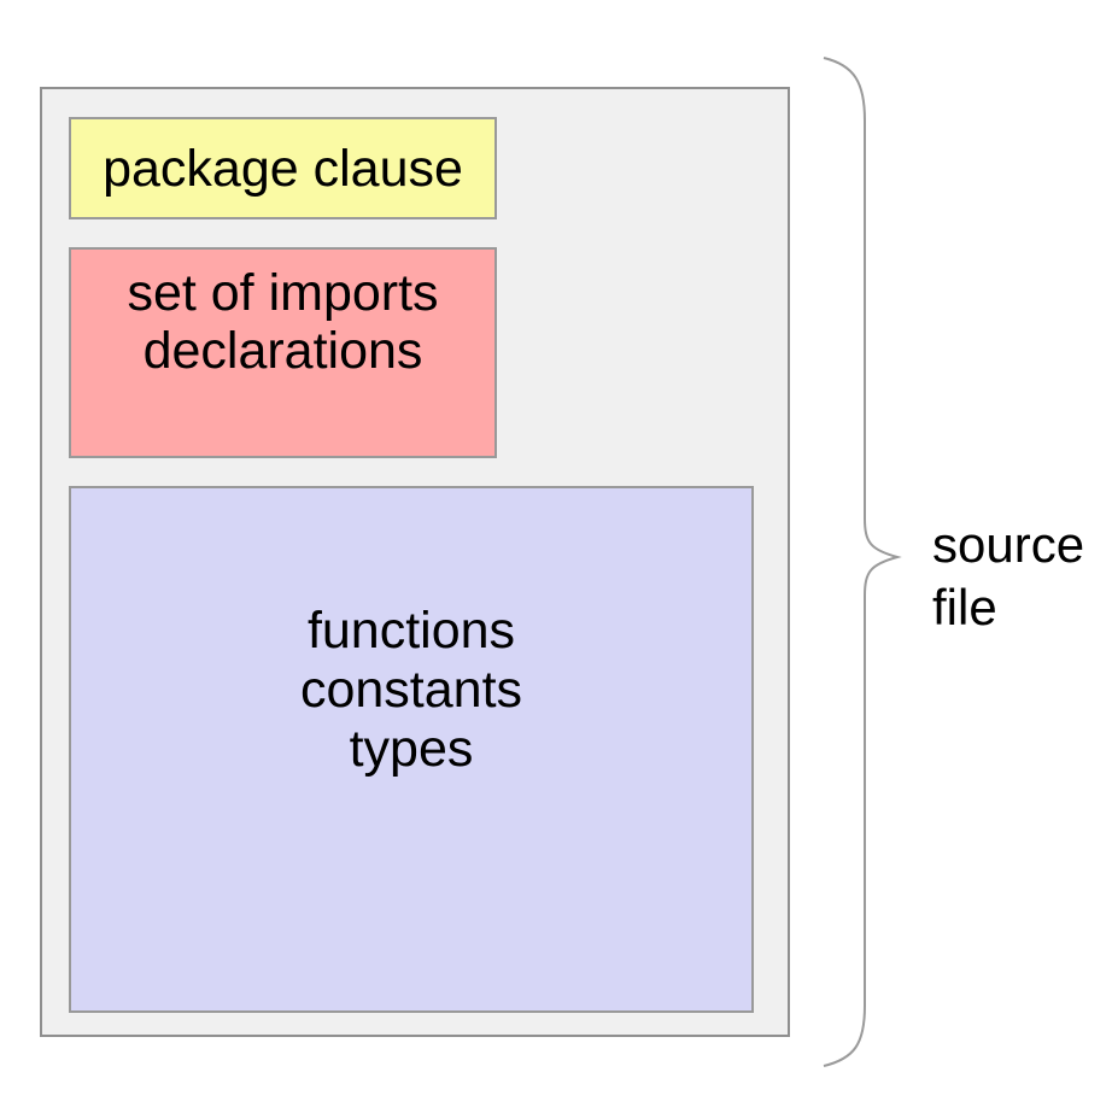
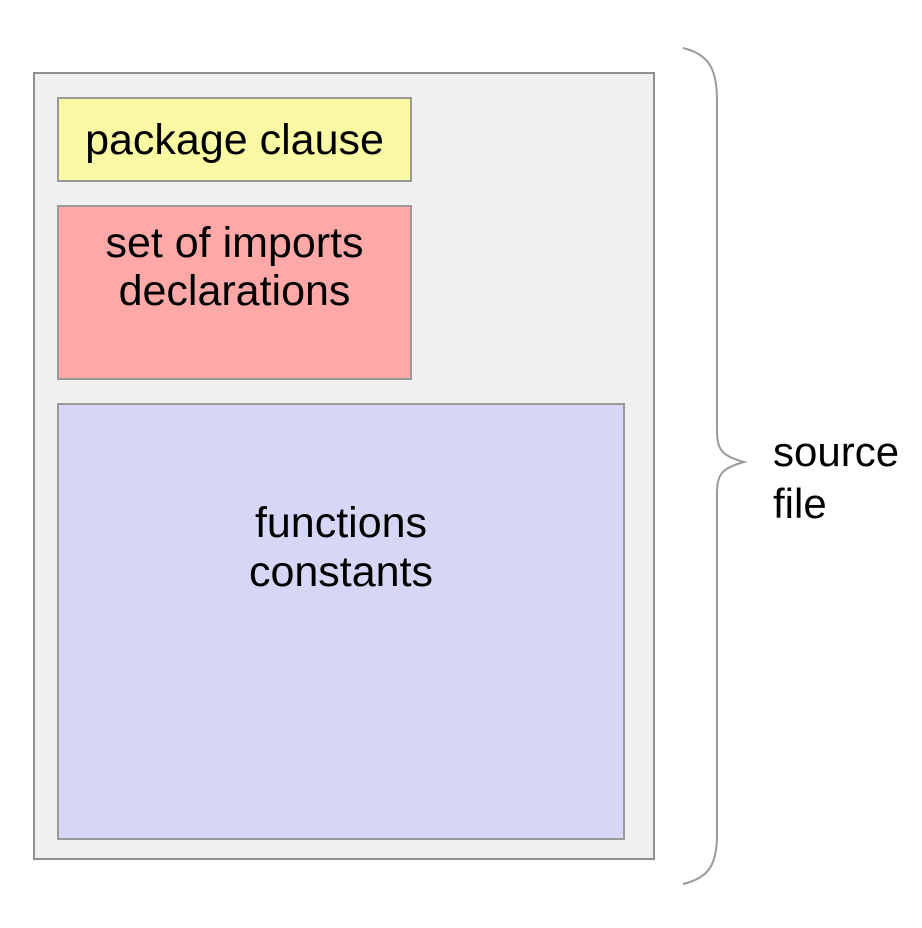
  package clause
  set of imports
  declarations
  functions
  constants
- types
  source
  file
